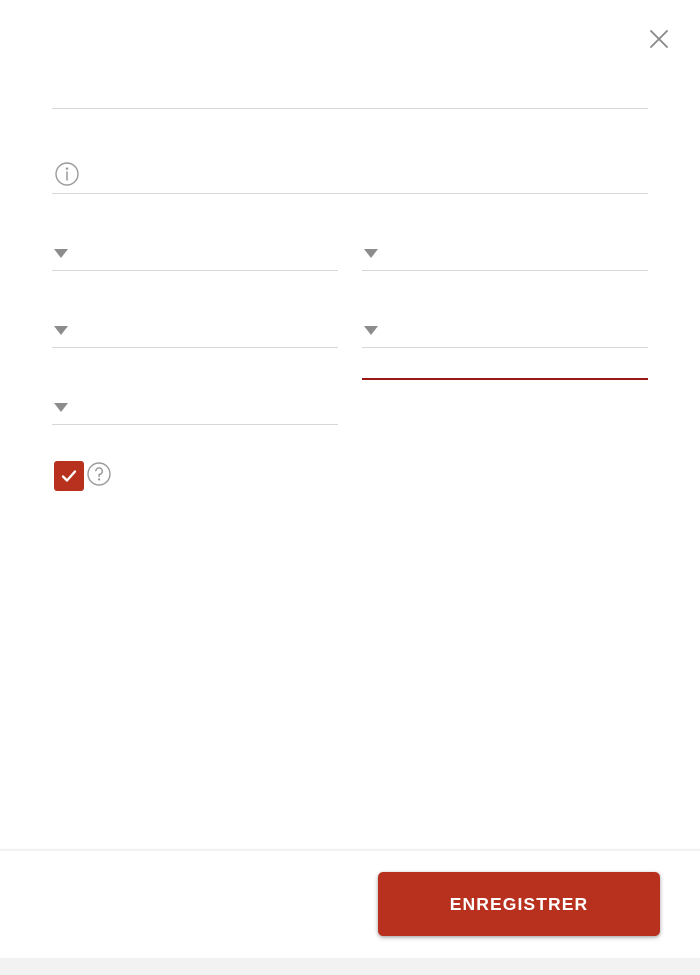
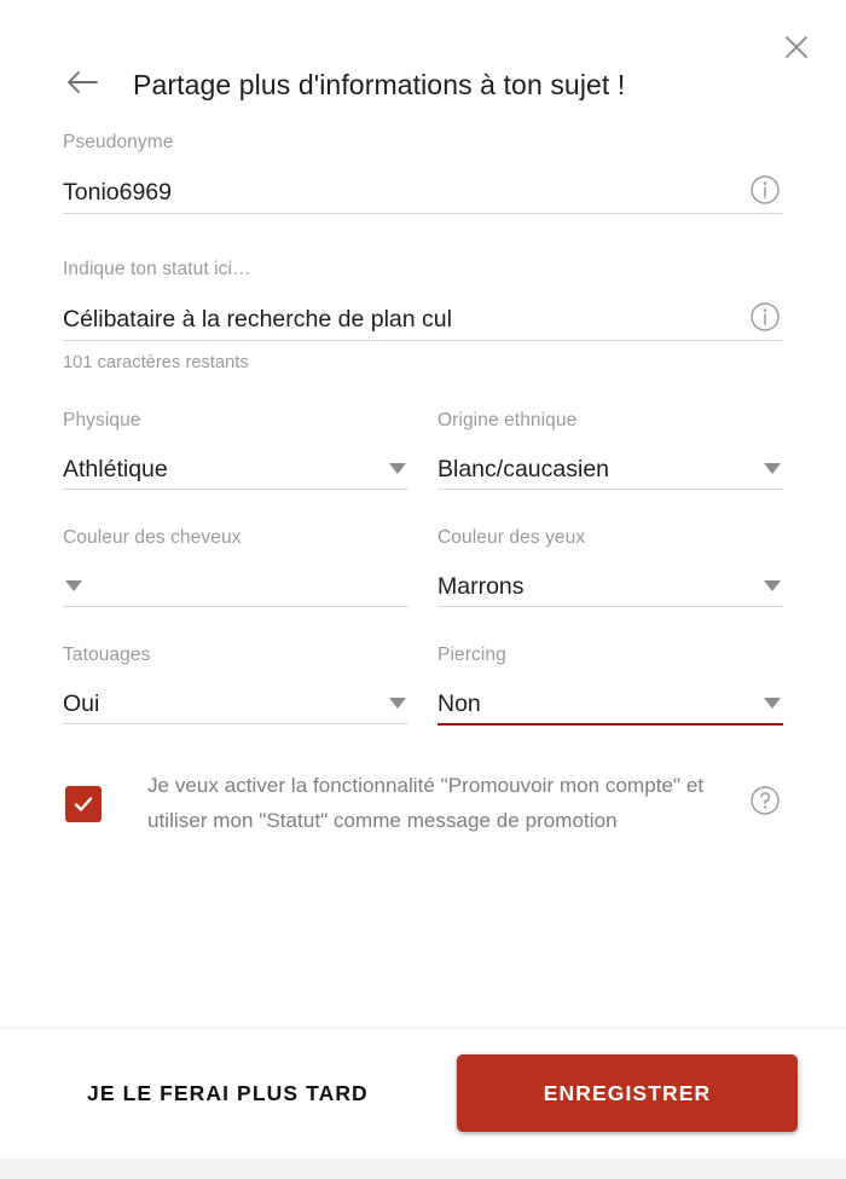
+ Partage plus d'informations à ton sujet !
+ Pseudonyme
+ Tonio6969
+ Indique ton statut ici…
+ Célibataire à la recherche de plan cul
+ 101 caractères restants
+ Physique
+ Athlétique
+ Origine ethnique
+ Blanc/caucasien
+ Couleur des cheveux
+ Couleur des yeux
+ Marrons
+ Tatouages
+ Oui
+ Piercing
+ Non
+ Je veux activer la fonctionnalité "Promouvoir mon compte" et utiliser mon "Statut" comme message de promotion
+ JE LE FERAI PLUS TARD
  ENREGISTRER
